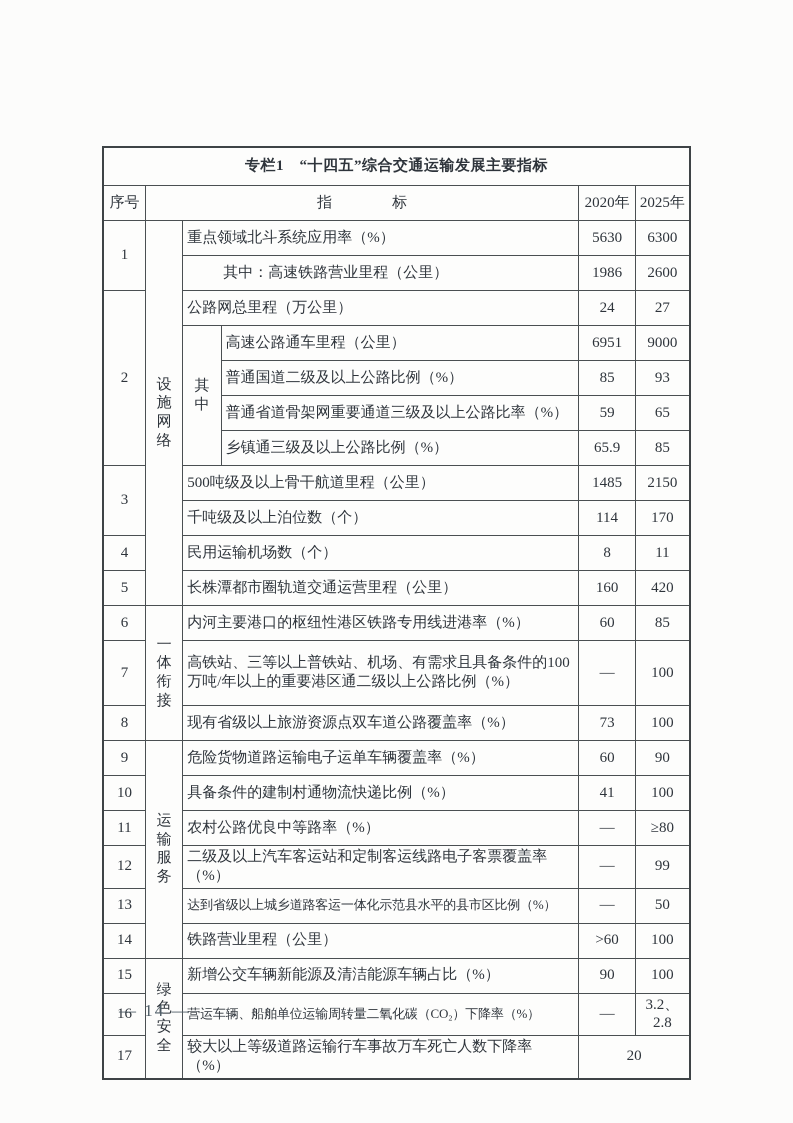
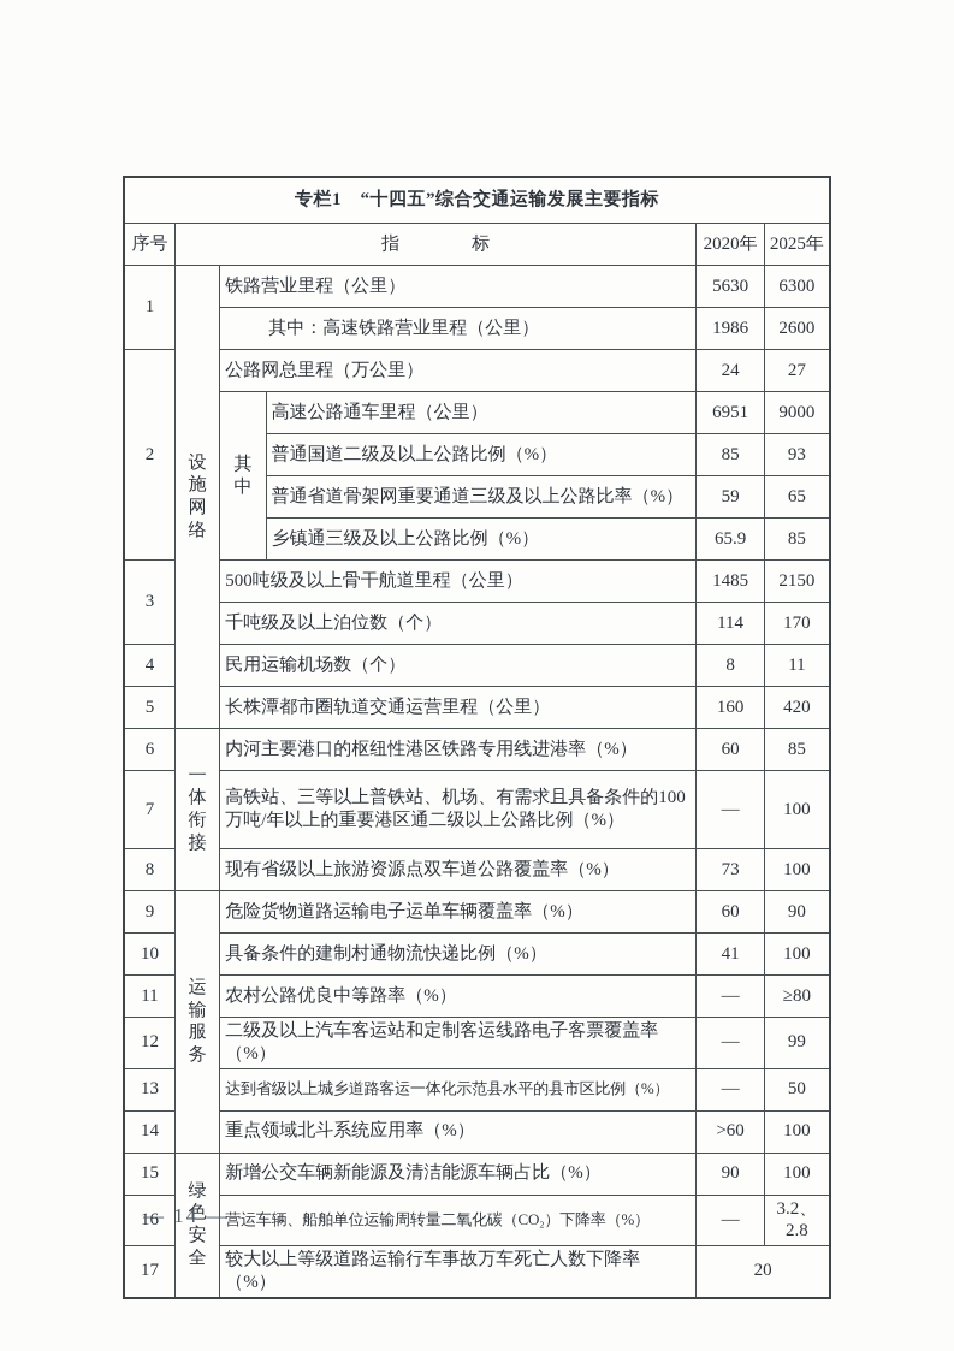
  专栏1 “十四五”综合交通运输发展主要指标
  序号	指 标	2020年	2025年
- 1	设施网络	重点领域北斗系统应用率（%）	5630	6300
+ 1	设施网络	铁路营业里程（公里）	5630	6300
  其中：高速铁路营业里程（公里）	1986	2600
  2	公路网总里程（万公里）	24	27
  其中	高速公路通车里程（公里）	6951	9000
  普通国道二级及以上公路比例（%）	85	93
  普通省道骨架网重要通道三级及以上公路比率（%）	59	65
  乡镇通三级及以上公路比例（%）	65.9	85
  3	500吨级及以上骨干航道里程（公里）	1485	2150
  千吨级及以上泊位数（个）	114	170
  4	民用运输机场数（个）	8	11
  5	长株潭都市圈轨道交通运营里程（公里）	160	420
  6	一体衔接	内河主要港口的枢纽性港区铁路专用线进港率（%）	60	85
  7	高铁站、三等以上普铁站、机场、有需求且具备条件的100万吨/年以上的重要港区通二级以上公路比例（%）	—	100
  8	现有省级以上旅游资源点双车道公路覆盖率（%）	73	100
  9	运输服务	危险货物道路运输电子运单车辆覆盖率（%）	60	90
  10	具备条件的建制村通物流快递比例（%）	41	100
  11	农村公路优良中等路率（%）	—	≥80
  12	二级及以上汽车客运站和定制客运线路电子客票覆盖率（%）	—	99
  13	达到省级以上城乡道路客运一体化示范县水平的县市区比例（%）	—	50
- 14	铁路营业里程（公里）	>60	100
+ 14	重点领域北斗系统应用率（%）	>60	100
  15	绿色安全	新增公交车辆新能源及清洁能源车辆占比（%）	90	100
  16	营运车辆、船舶单位运输周转量二氧化碳（CO₂）下降率（%）	—	3.2、2.8
  17	较大以上等级道路运输行车事故万车死亡人数下降率（%）	20
  — 14 —
